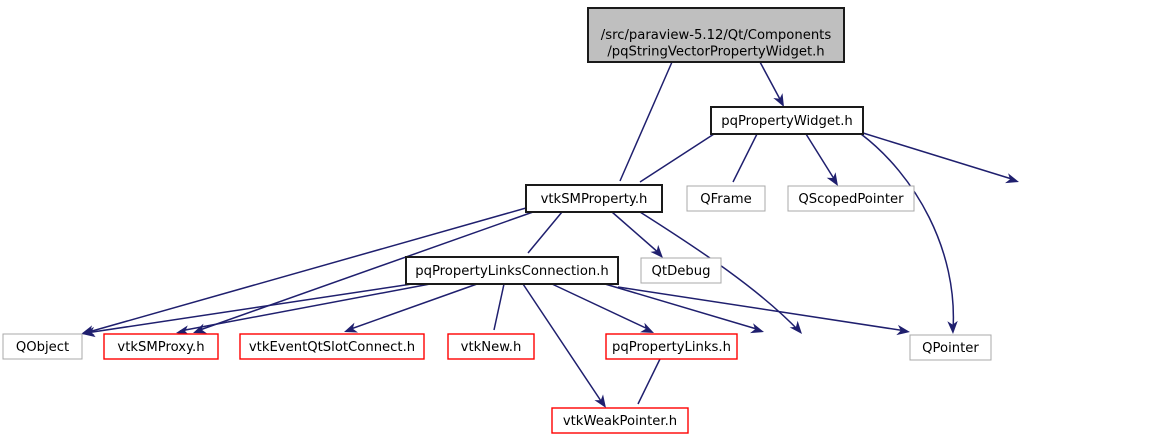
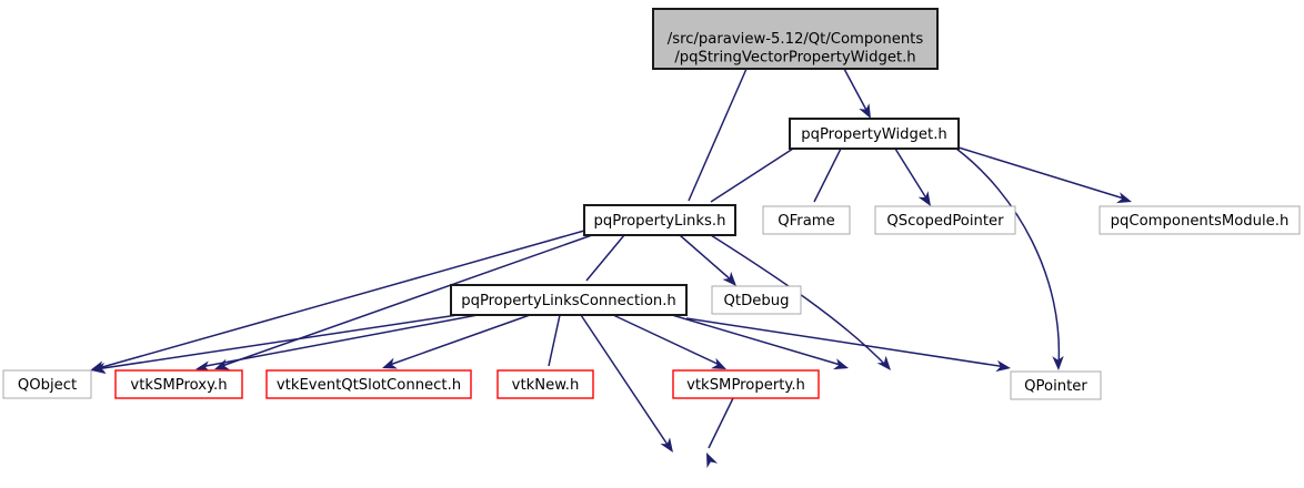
  /src/paraview-5.12/Qt/Components
  /pqStringVectorPropertyWidget.h
  pqPropertyWidget.h
- vtkSMProperty.h
+ pqPropertyLinks.h
  QFrame
  QScopedPointer
+ pqComponentsModule.h
  pqPropertyLinksConnection.h
  QtDebug
  QObject
  vtkSMProxy.h
  vtkEventQtSlotConnect.h
  vtkNew.h
- pqPropertyLinks.h
+ vtkSMProperty.h
  QPointer
- vtkWeakPointer.h
